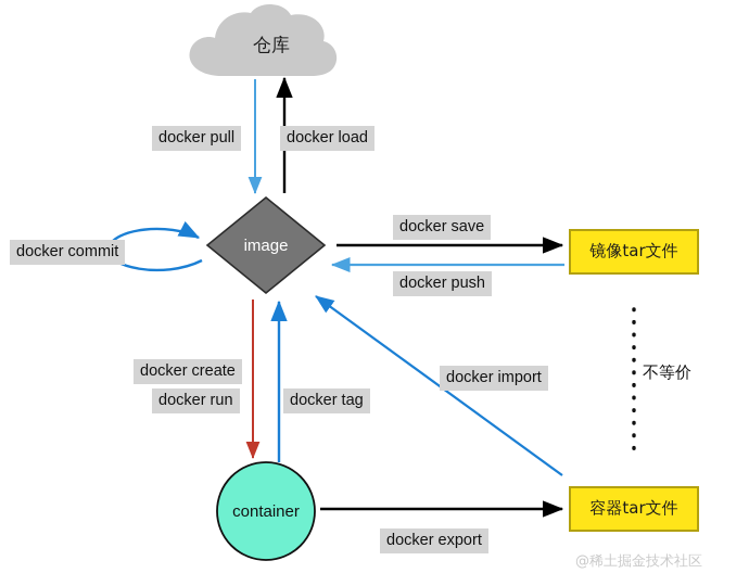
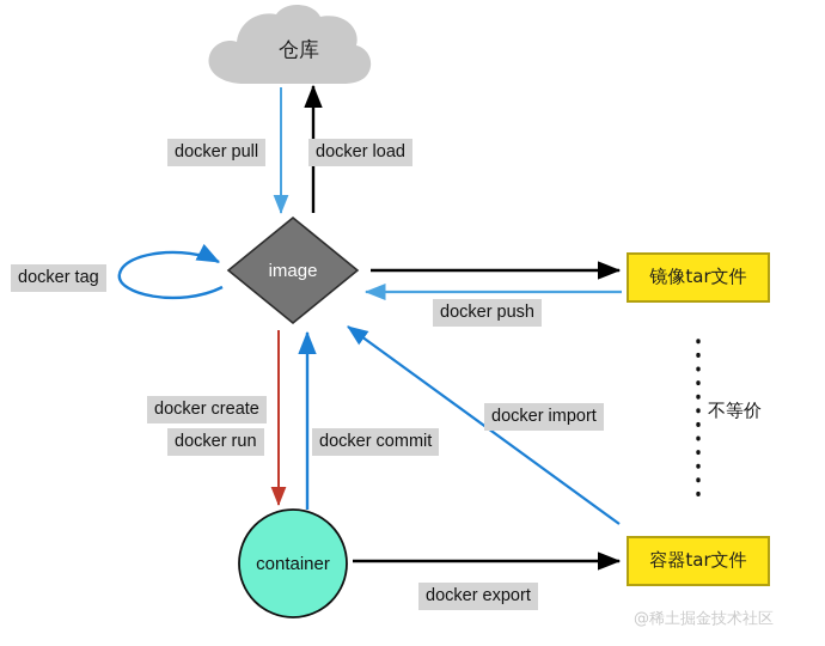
  仓库
  image
  container
  镜像tar文件
  容器tar文件
  docker pull
  docker load
- docker commit
+ docker tag
- docker save
  docker push
  docker create
  docker run
- docker tag
+ docker commit
  docker export
  docker import
  不等价
  @稀土掘金技术社区
